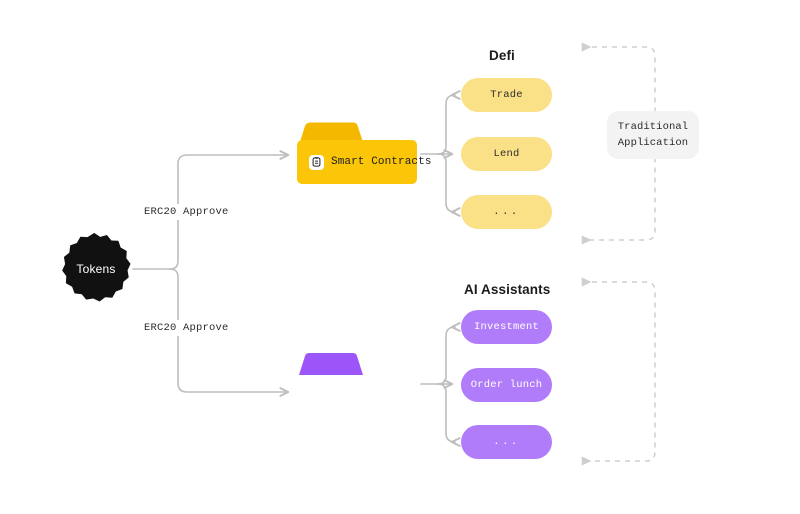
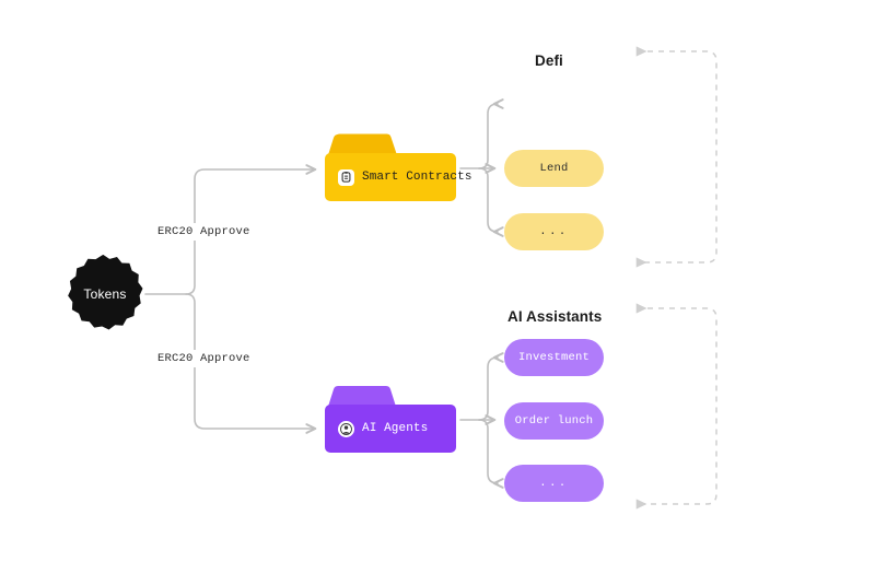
  Tokens
  ERC20 Approve
  ERC20 Approve
  Smart Contracts
+ AI Agents
  Defi
  AI Assistants
- Trade
  Lend
  ...
  Investment
  Order lunch
  ...
- Traditional
- Application
